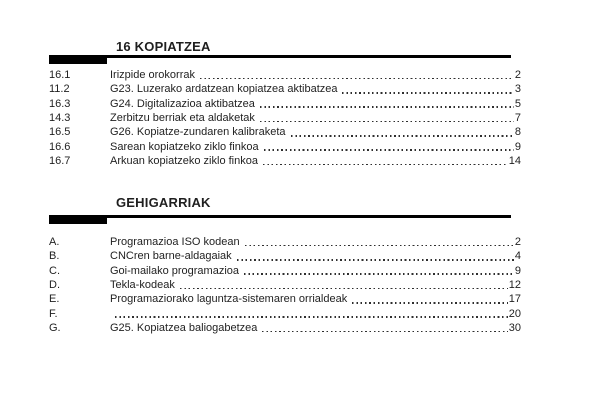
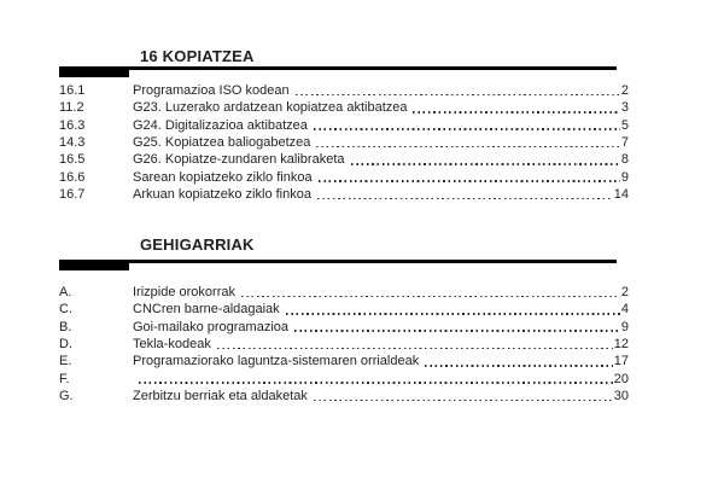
  16 KOPIATZEA
  16.1
- Irizpide orokorrak
+ Programazioa ISO kodean
  2
  11.2
  G23. Luzerako ardatzean kopiatzea aktibatzea
  3
  16.3
  G24. Digitalizazioa aktibatzea
  5
  14.3
- Zerbitzu berriak eta aldaketak
+ G25. Kopiatzea baliogabetzea
  7
  16.5
  G26. Kopiatze-zundaren kalibraketa
  8
  16.6
  Sarean kopiatzeko ziklo finkoa
  9
  16.7
  Arkuan kopiatzeko ziklo finkoa
  14
  GEHIGARRIAK
  A.
- Programazioa ISO kodean
+ Irizpide orokorrak
  2
- B.
+ C.
  CNCren barne-aldagaiak
  4
- C.
+ B.
  Goi-mailako programazioa
  9
  D.
  Tekla-kodeak
  12
  E.
  Programaziorako laguntza-sistemaren orrialdeak
  17
  F.
  20
  G.
- G25. Kopiatzea baliogabetzea
+ Zerbitzu berriak eta aldaketak
  30
